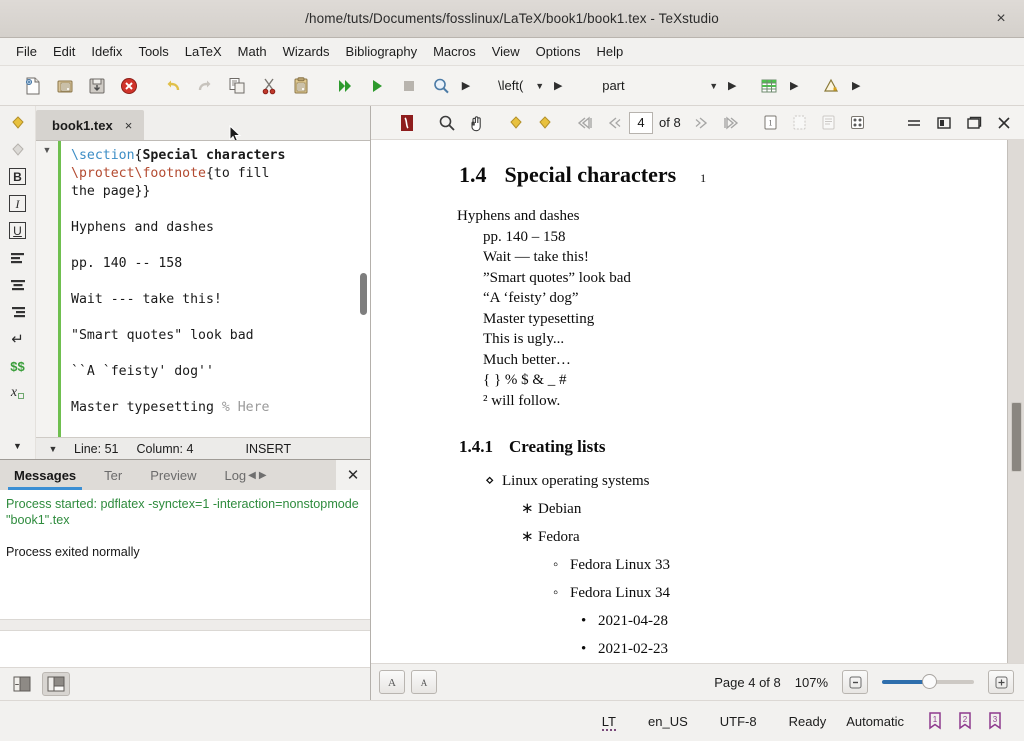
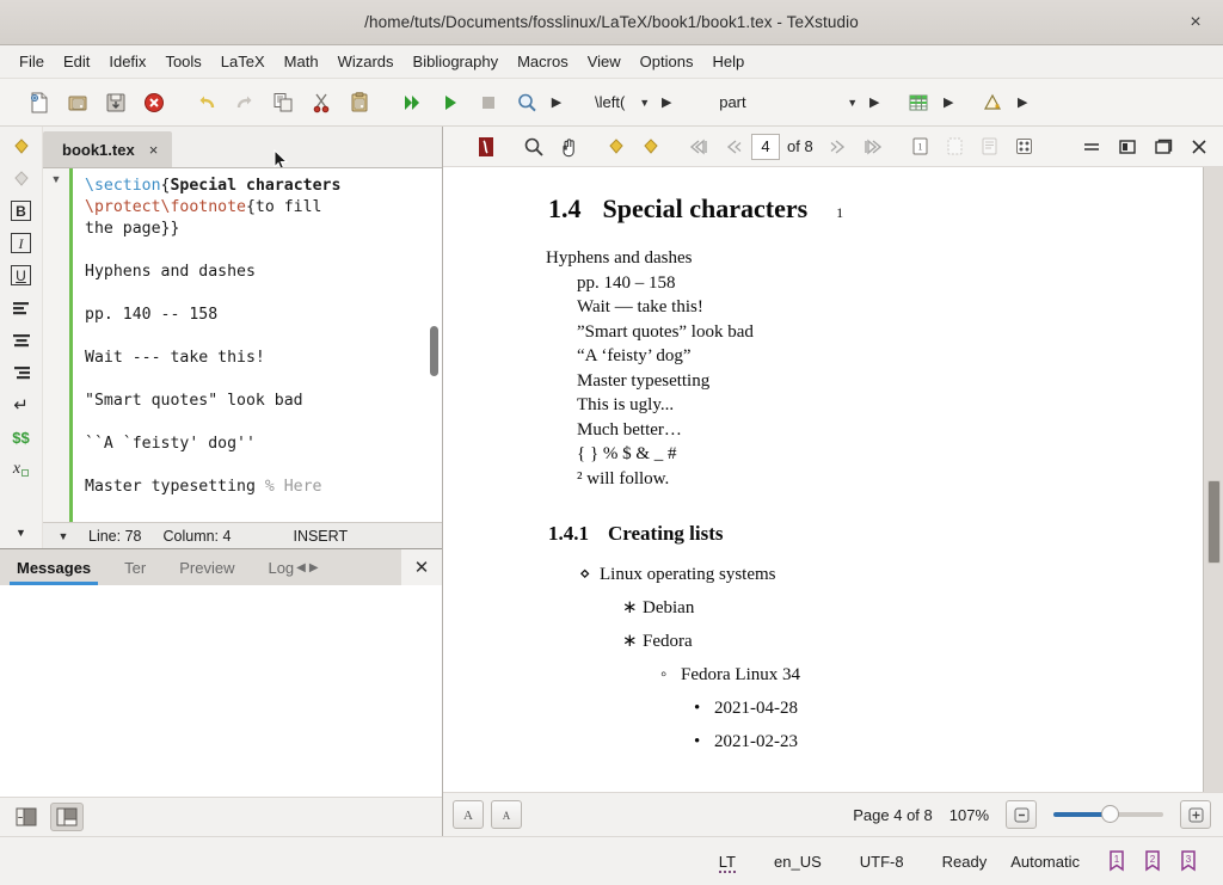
  /home/tuts/Documents/fosslinux/LaTeX/book1/book1.tex - TeXstudio
  ×
  File
  Edit
  Idefix
  Tools
  LaTeX
  Math
  Wizards
  Bibliography
  Macros
  View
  Options
  Help
  ▶
  \left(
  ▼
  ▶
  part
  ▼
  ▶
  ▶
  ▶
  B
  I
  U
  ↵
  $$
  x
  ▼
  book1.tex
  ×
  ▼
  \section{Special characters
  \protect\footnote{to fill
  the page}}
  Hyphens and dashes
  pp. 140 -- 158
  Wait --- take this!
  "Smart quotes" look bad
  ``A `feisty' dog''
  Master typesetting % Here
  ▼
- Line: 51
+ Line: 78
  Column: 4
  INSERT
  Messages
  Ter
  Preview
  Log
  ◀
  ▶
  ✕
- Process started: pdflatex -synctex=1 -interaction=nonstopmode "book1".tex
- Process exited normally
  4
  of 8
  1
  1.4
  Special characters
  1
  Hyphens and dashes
  pp. 140 – 158
  Wait — take this!
  ”Smart quotes” look bad
  “A ‘feisty’ dog”
  Master typesetting
  This is ugly...
  Much better…
  { } % $ & _ #
  ² will follow.
  1.4.1
  Creating lists
  ⋄ Linux operating systems
  ∗ Debian
  ∗ Fedora
- ◦ Fedora Linux 33
  ◦ Fedora Linux 34
  • 2021-04-28
  • 2021-02-23
  A
  A
  Page 4 of 8
  107%
  LT
  en_US
  UTF-8
  Ready
  Automatic
  1
  2
  3
